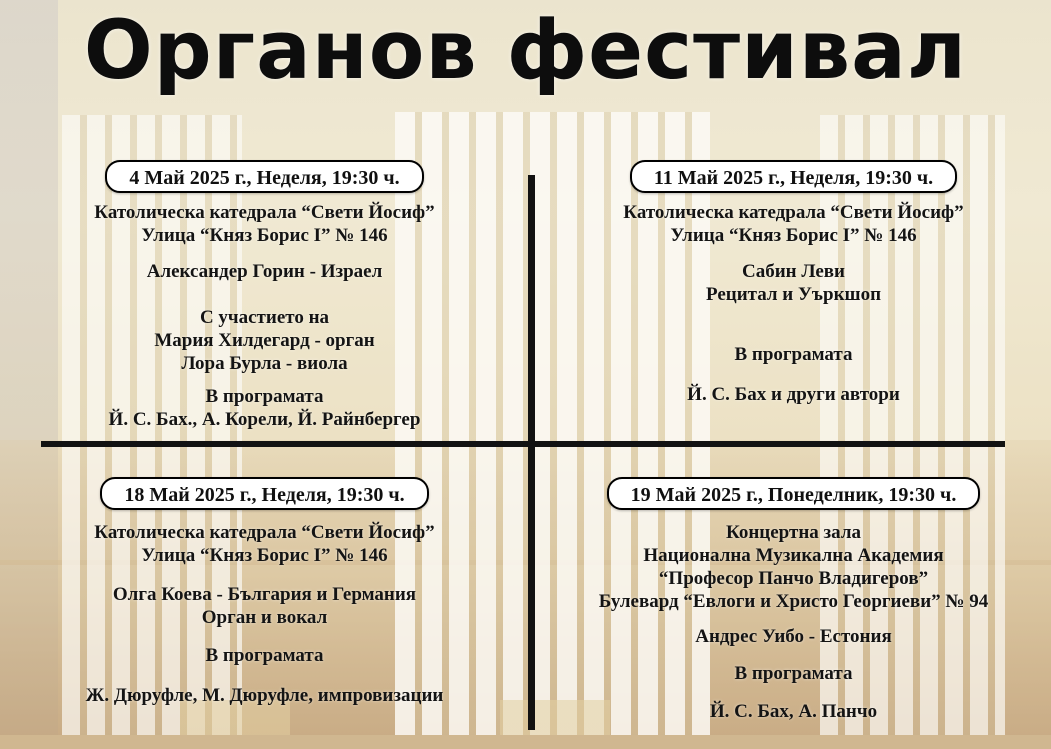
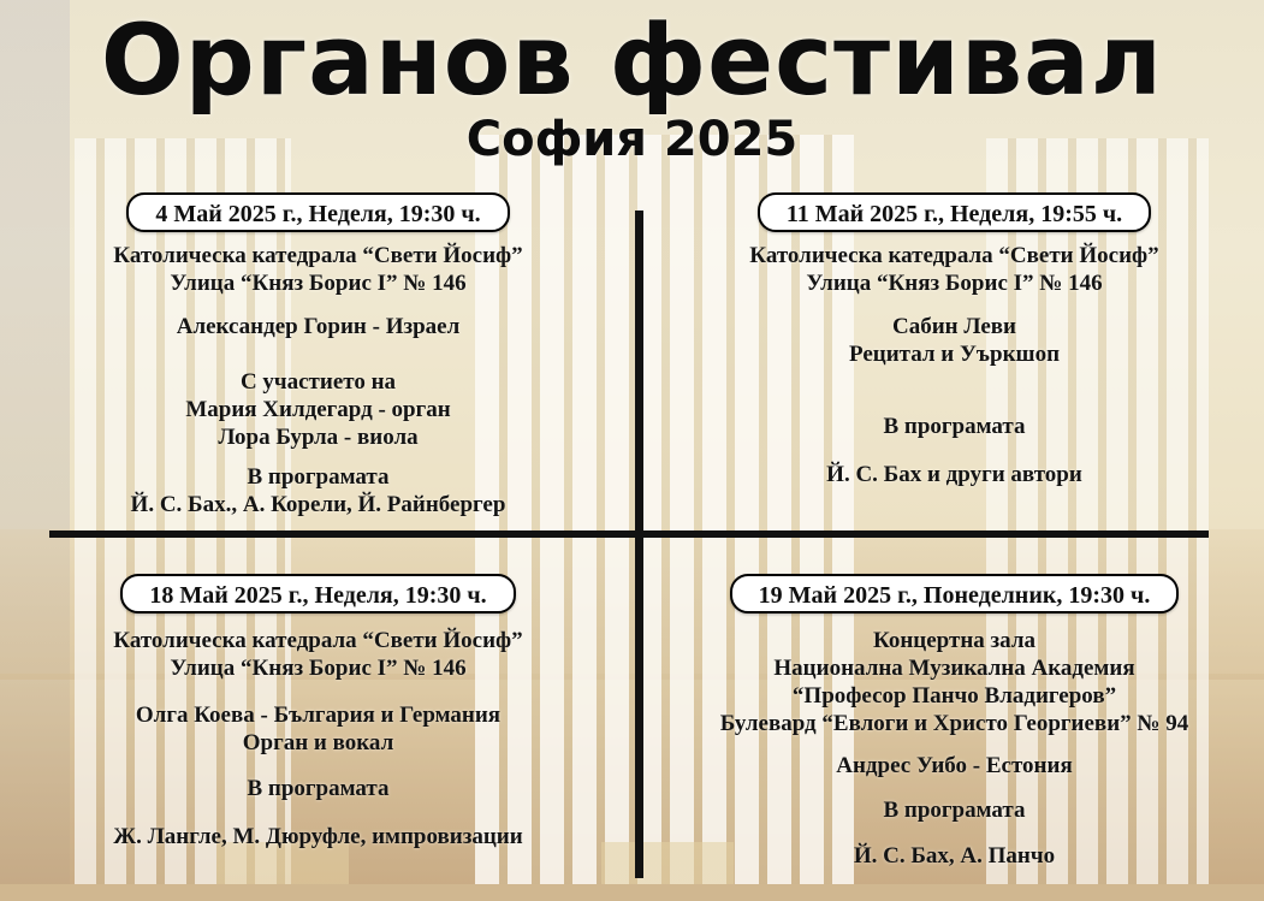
  Органов фестивал
+ София 2025
  4 Май 2025 г., Неделя, 19:30 ч.
  Католическа катедрала “Свети Йосиф”
  Улица “Княз Борис I” № 146
  Александер Горин - Израел
  С участието на
  Мария Хилдегард - орган
  Лора Бурла - виола
  В програмата
  Й. С. Бах., А. Корели, Й. Райнбергер
- 11 Май 2025 г., Неделя, 19:30 ч.
+ 11 Май 2025 г., Неделя, 19:55 ч.
  Католическа катедрала “Свети Йосиф”
  Улица “Княз Борис I” № 146
  Сабин Леви
  Рецитал и Уъркшоп
  В програмата
  Й. С. Бах и други автори
  18 Май 2025 г., Неделя, 19:30 ч.
  Католическа катедрала “Свети Йосиф”
  Улица “Княз Борис I” № 146
  Олга Коева - България и Германия
  Орган и вокал
  В програмата
- Ж. Дюруфле, М. Дюруфле, импровизации
+ Ж. Лангле, М. Дюруфле, импровизации
  19 Май 2025 г., Понеделник, 19:30 ч.
  Концертна зала
  Национална Музикална Академия
  “Професор Панчо Владигеров”
  Булевард “Евлоги и Христо Георгиеви” № 94
  Андрес Уибо - Естония
  В програмата
  Й. С. Бах, А. Панчо
